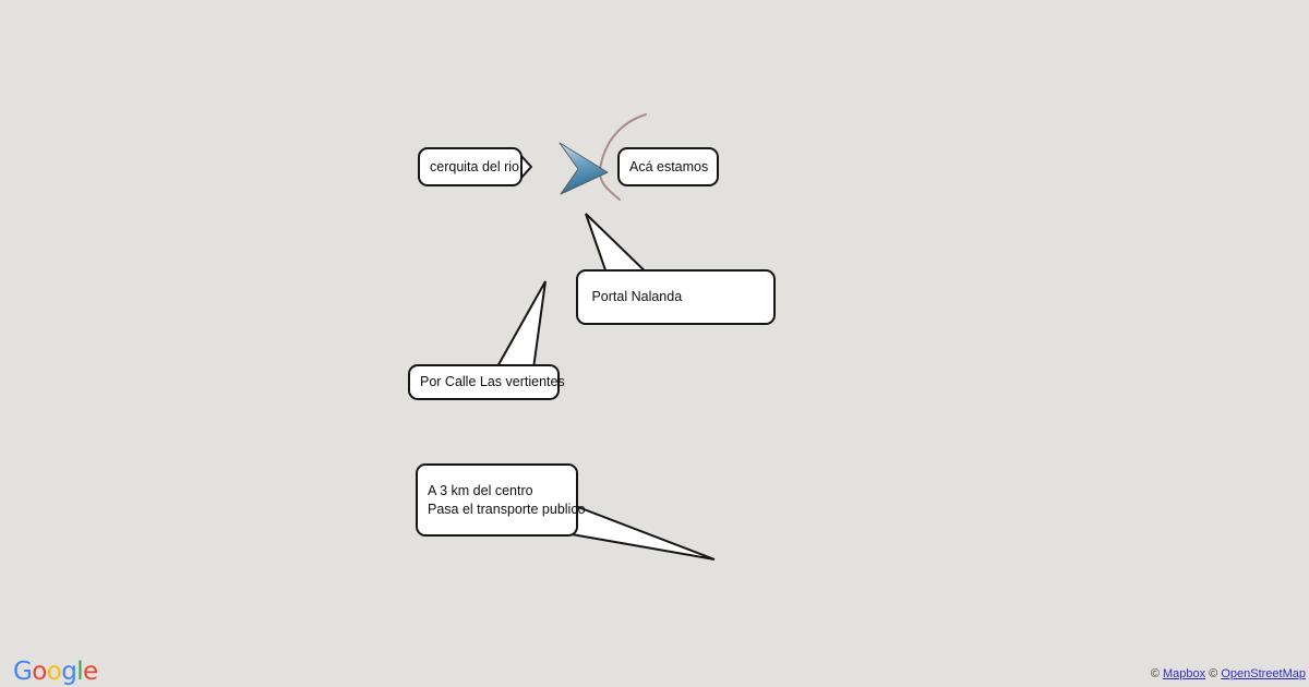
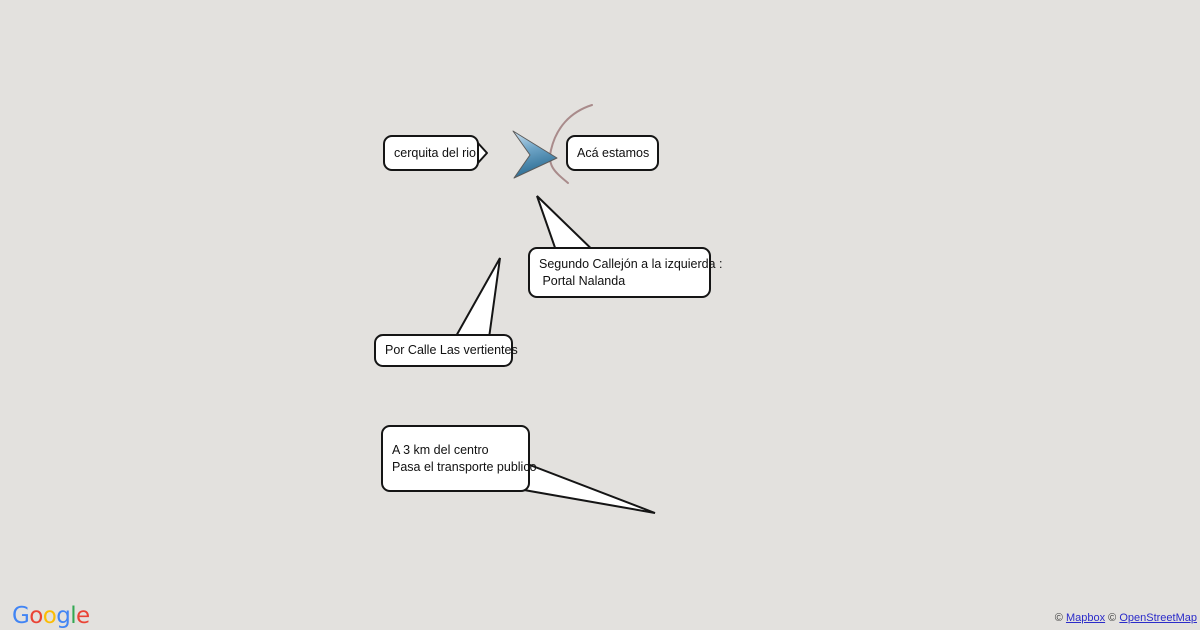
  cerquita del rio
  Acá estamos
+ Segundo Callejón a la izquierda :
  Portal Nalanda
  Por Calle Las vertientes
  A 3 km del centro
  Pasa el transporte publico
  Google
  © Mapbox © OpenStreetMap
